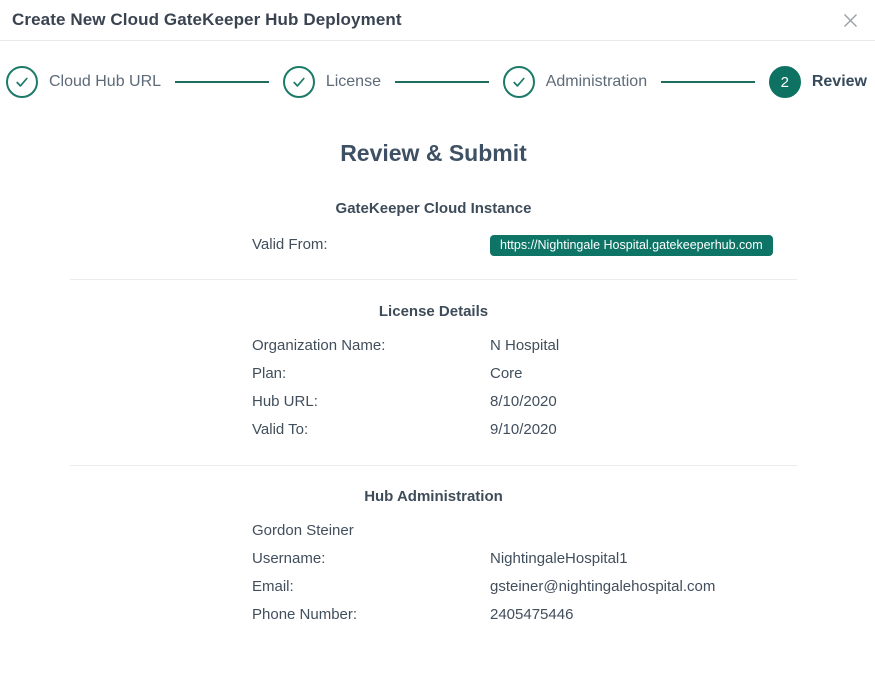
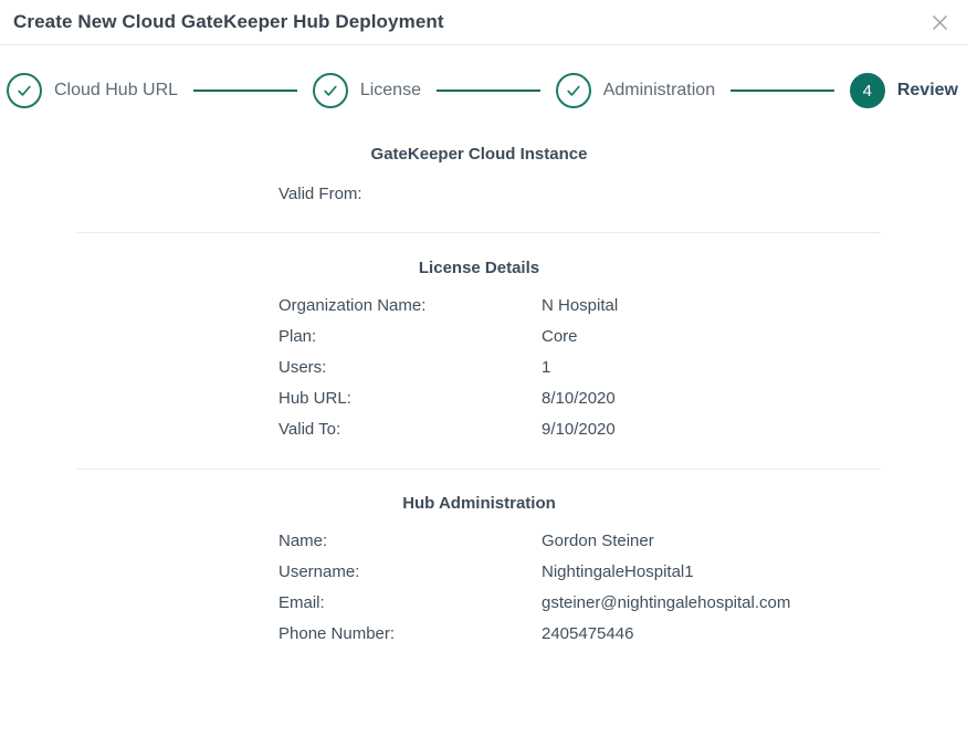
  Create New Cloud GateKeeper Hub Deployment
  Cloud Hub URL
  License
  Administration
- 2
+ 4
  Review
- Review & Submit
  GateKeeper Cloud Instance
  Valid From:
- https://Nightingale Hospital.gatekeeperhub.com
  License Details
  Organization Name:
  N Hospital
  Plan:
  Core
+ Users:
+ 1
  Hub URL:
  8/10/2020
  Valid To:
  9/10/2020
  Hub Administration
+ Name:
  Gordon Steiner
  Username:
  NightingaleHospital1
  Email:
  gsteiner@nightingalehospital.com
  Phone Number:
  2405475446
